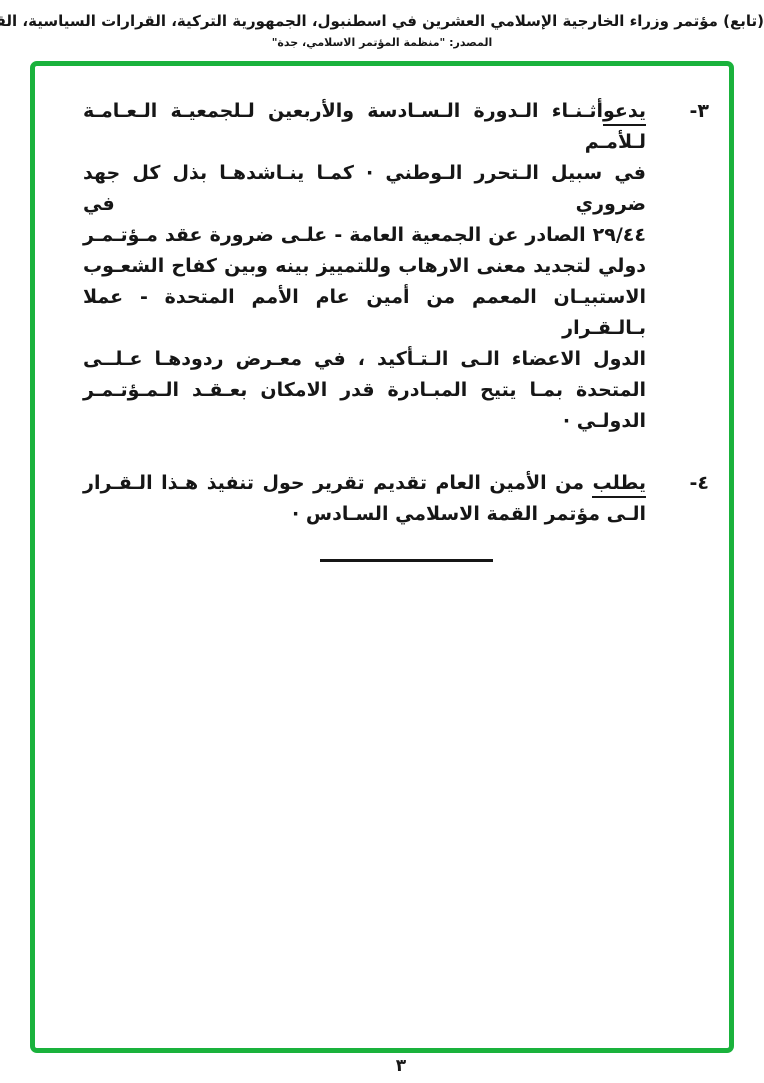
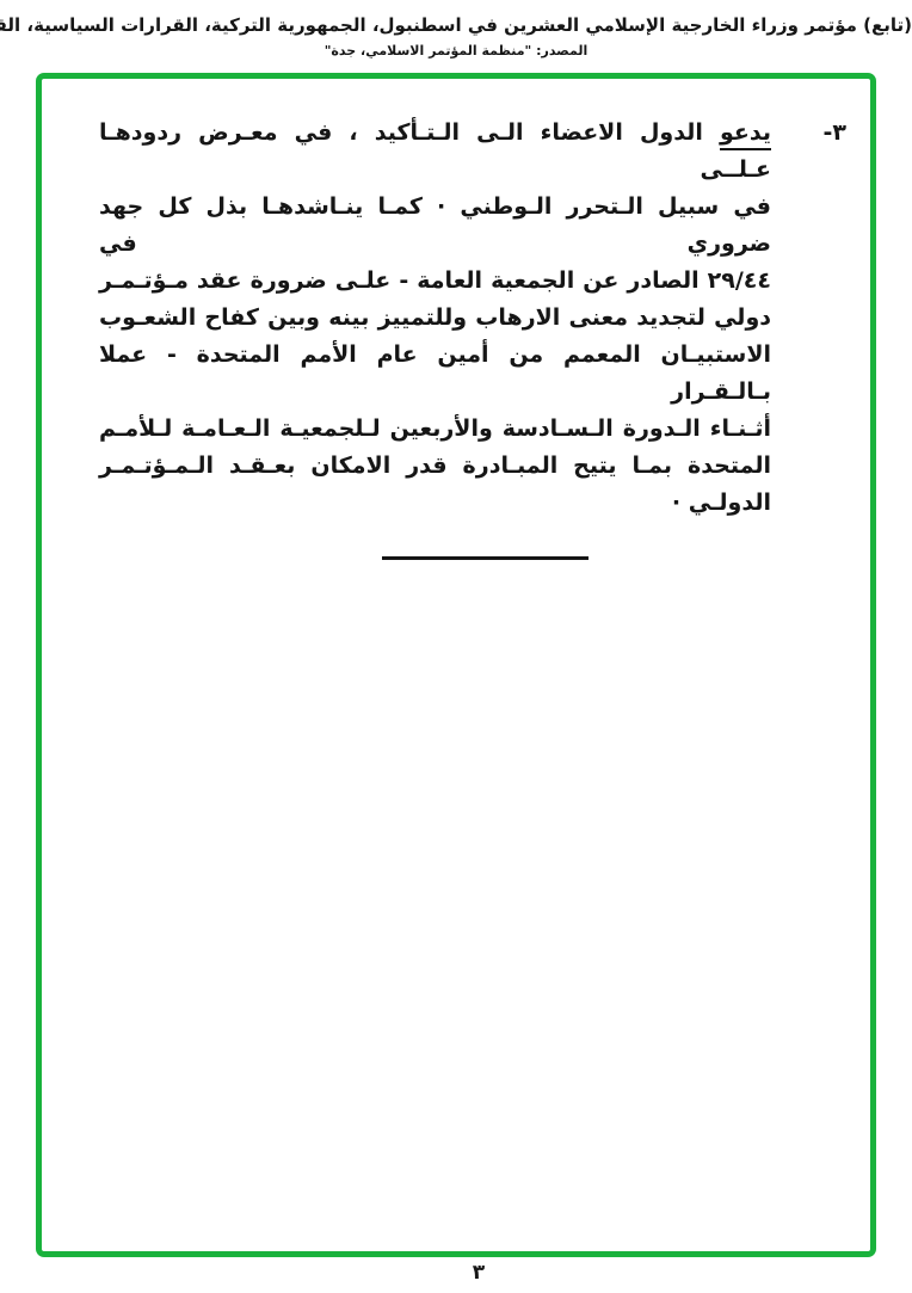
  (تابع) مؤتمر وزراء الخارجية الإسلامي العشرين في اسطنبول، الجمهورية التركية، القرارات السياسية، الق
  المصدر: "منظمة المؤتمر الاسلامي، جدة"
  ٣-
- يدعوأثـنـاء الـدورة الـسـادسة والأربعين لـلجمعيـة الـعـامـة لـلأمـم
+ يدعو الدول الاعضاء الـى الـتـأكيد ، في معـرض ردودهـا عـلــى
  في سبيل الـتحرر الـوطني · كمـا ينـاشدهـا بذل كل جهد ضروري في
  ٢٩/٤٤ الصادر عن الجمعية العامة - علـى ضرورة عقد مـؤتـمـر
  دولي لتجديد معنى الارهاب وللتمييز بينه وبين كفاح الشعـوب
  الاستبيـان المعمم من أمين عام الأمم المتحدة - عملا بـالـقـرار
- الدول الاعضاء الـى الـتـأكيد ، في معـرض ردودهـا عـلــى
+ أثـنـاء الـدورة الـسـادسة والأربعين لـلجمعيـة الـعـامـة لـلأمـم
  المتحدة بمـا يتيح المبـادرة قدر الامكان بعـقـد الـمـؤتـمـر
  الدولـي ·
- ٤-
- يطلب من الأمين العام تقديم تقرير حول تنفيذ هـذا الـقـرار
- الـى مؤتمر القمة الاسلامي السـادس ·
  ٣
